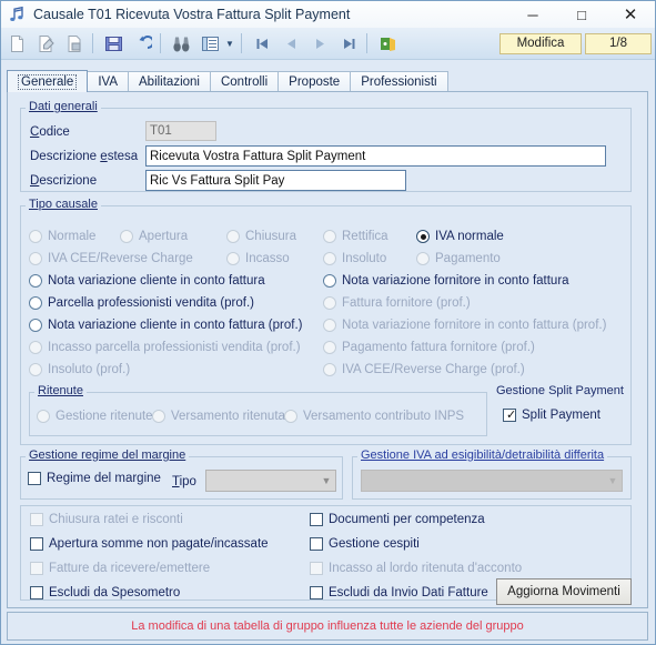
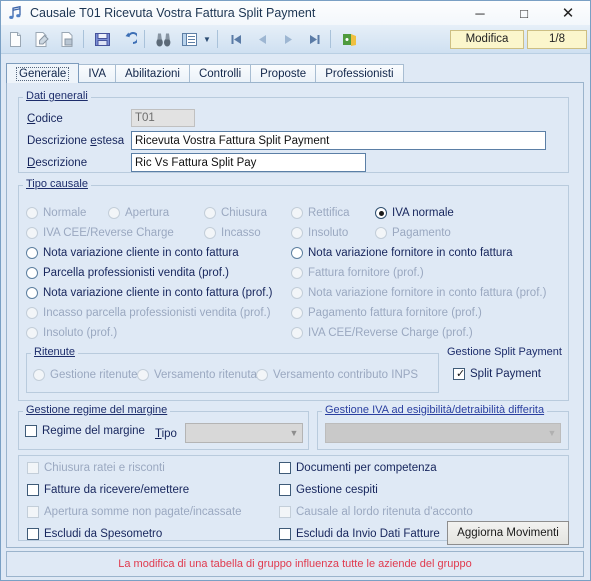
  Causale T01 Ricevuta Vostra Fattura Split Payment
  ─
  □
  ✕
  ▼
  Modifica
  1/8
  Generale
  IVA
  Abilitazioni
  Controlli
  Proposte
  Professionisti
  Dati generali
  Codice
  T01
  Descrizione estesa
  Ricevuta Vostra Fattura Split Payment
  Descrizione
  Ric Vs Fattura Split Pay
  Tipo causale
  Normale
  Apertura
  Chiusura
  Rettifica
  IVA normale
  IVA CEE/Reverse Charge
  Incasso
  Insoluto
  Pagamento
  Nota variazione cliente in conto fattura
  Nota variazione fornitore in conto fattura
  Parcella professionisti vendita (prof.)
  Fattura fornitore (prof.)
  Nota variazione cliente in conto fattura (prof.)
  Nota variazione fornitore in conto fattura (prof.)
  Incasso parcella professionisti vendita (prof.)
  Pagamento fattura fornitore (prof.)
  Insoluto (prof.)
  IVA CEE/Reverse Charge (prof.)
  Ritenute
  Gestione ritenute
  Versamento ritenuta
  Versamento contributo INPS
  Gestione Split Payment
  ✓
  Split Payment
  Gestione regime del margine
  Regime del margine
  Tipo
  ▼
  Gestione IVA ad esigibilità/detraibilità differita
  ▼
  Chiusura ratei e risconti
  Documenti per competenza
- Apertura somme non pagate/incassate
+ Fatture da ricevere/emettere
  Gestione cespiti
- Fatture da ricevere/emettere
+ Apertura somme non pagate/incassate
- Incasso al lordo ritenuta d'acconto
+ Causale al lordo ritenuta d'acconto
  Escludi da Spesometro
  Escludi da Invio Dati Fatture
  Aggiorna Movimenti
  La modifica di una tabella di gruppo influenza tutte le aziende del gruppo
